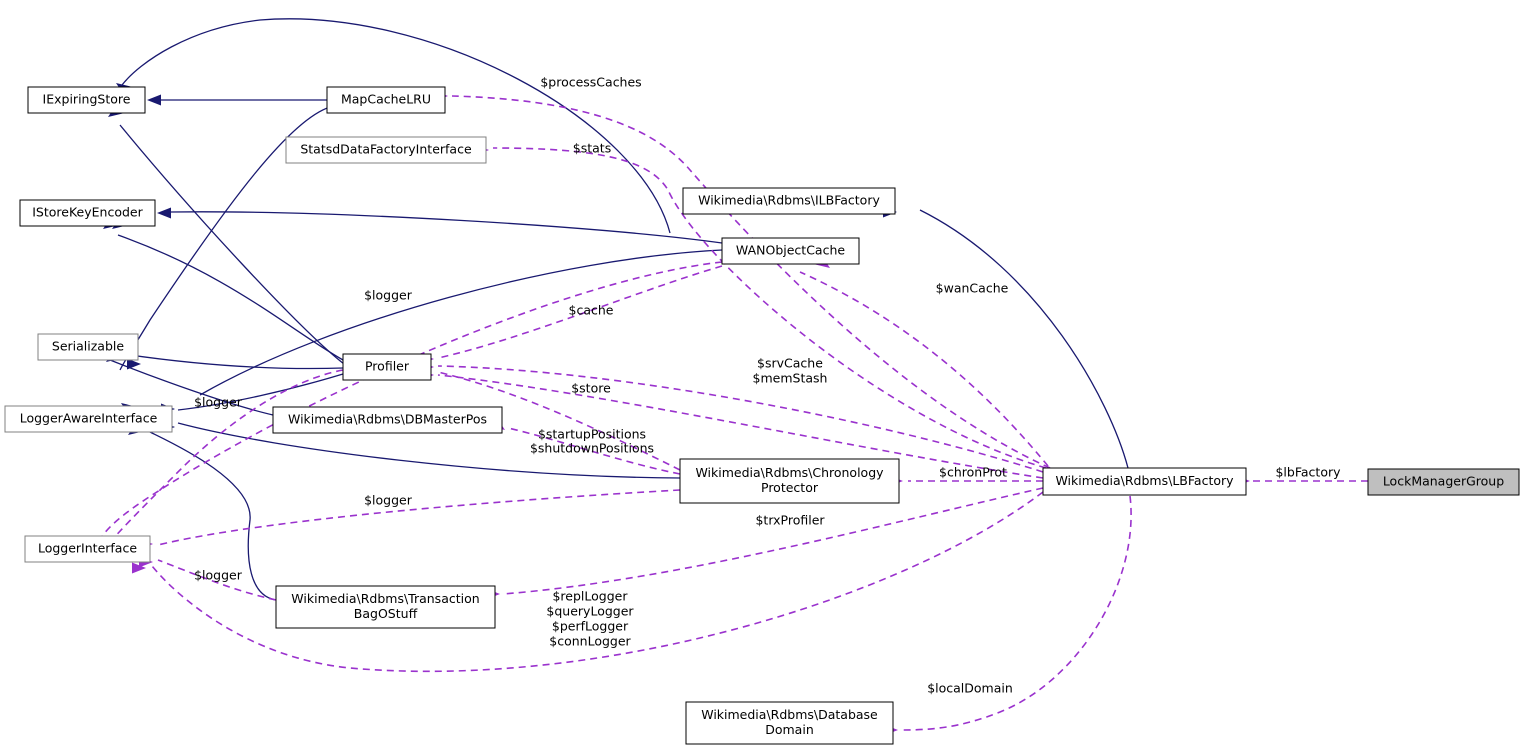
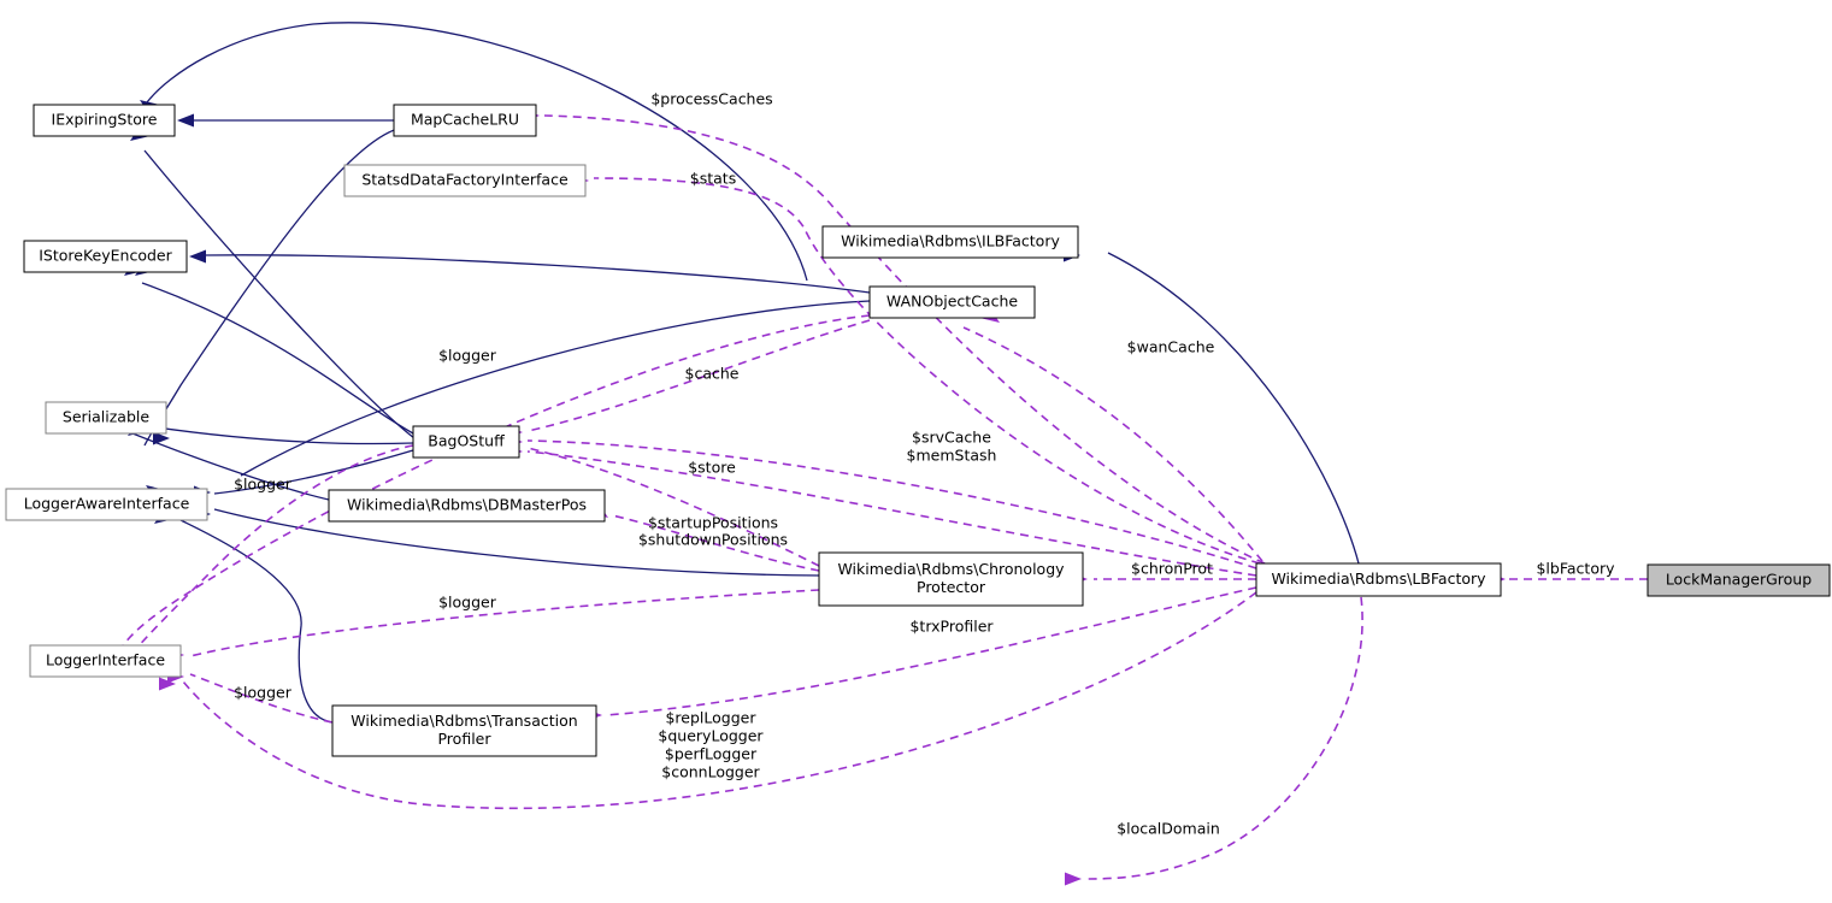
  IExpiringStore
  MapCacheLRU
  StatsdDataFactoryInterface
  Wikimedia\Rdbms\ILBFactory
  IStoreKeyEncoder
  WANObjectCache
  Serializable
- Profiler
+ BagOStuff
  LoggerAwareInterface
  Wikimedia\Rdbms\DBMasterPos
  Wikimedia\Rdbms\Chronology
  Protector
  Wikimedia\Rdbms\LBFactory
  LockManagerGroup
  LoggerInterface
  Wikimedia\Rdbms\Transaction
- BagOStuff
+ Profiler
- Wikimedia\Rdbms\Database
- Domain
  $processCaches
  $stats
  $wanCache
  $logger
  $cache
  $srvCache
  $memStash
  $store
  $logger
  $startupPositions
  $shutdownPositions
  $chronProt
  $lbFactory
  $logger
  $trxProfiler
  $logger
  $replLogger
  $queryLogger
  $perfLogger
  $connLogger
  $localDomain
